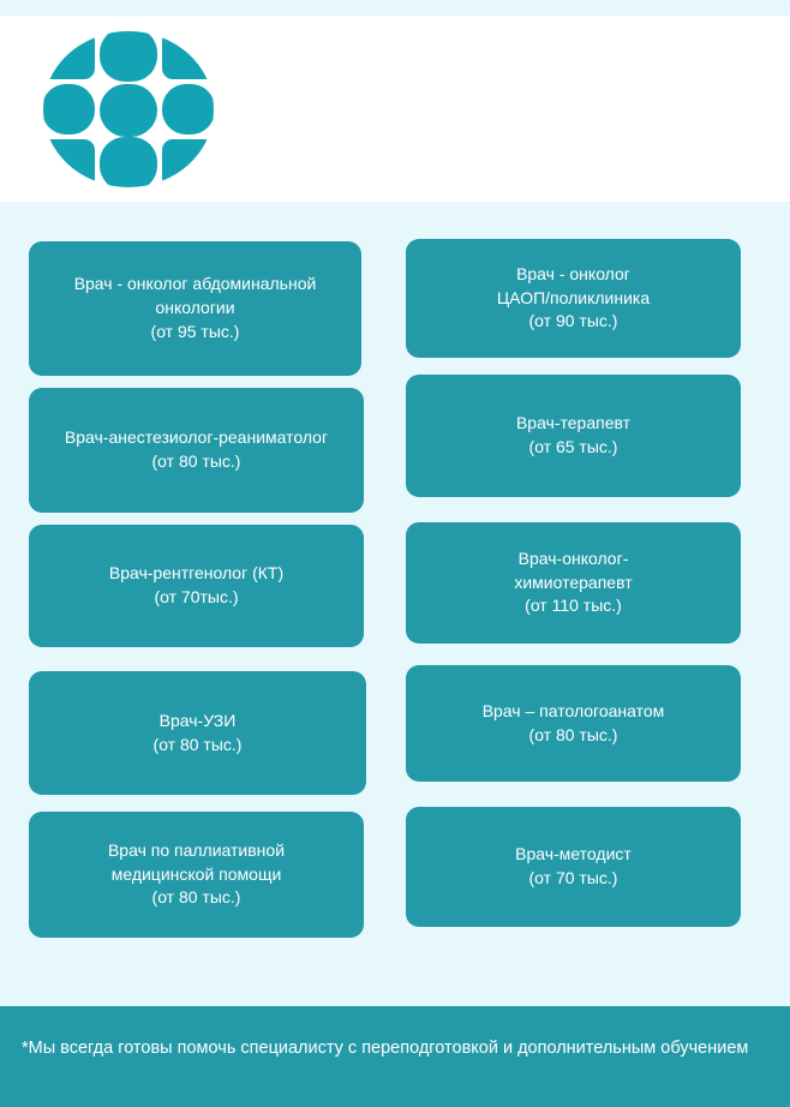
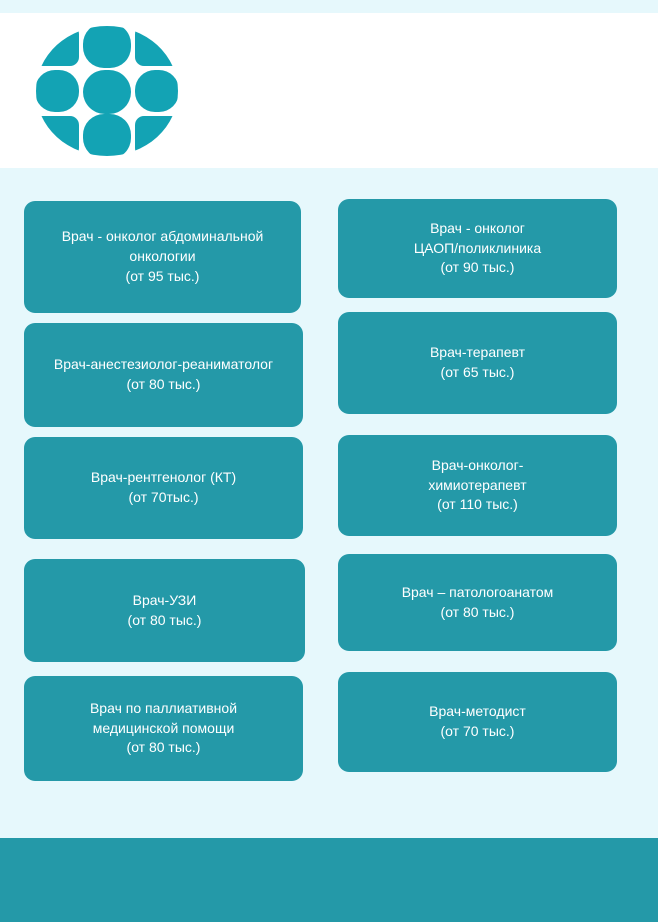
  Врач - онколог абдоминальной
  онкологии
  (от 95 тыс.)
  Врач-анестезиолог-реаниматолог
  (от 80 тыс.)
  Врач-рентгенолог (КТ)
  (от 70тыс.)
  Врач-УЗИ
  (от 80 тыс.)
  Врач по паллиативной
  медицинской помощи
  (от 80 тыс.)
  Врач - онколог
  ЦАОП/поликлиника
  (от 90 тыс.)
  Врач-терапевт
  (от 65 тыс.)
  Врач-онколог-
  химиотерапевт
  (от 110 тыс.)
  Врач – патологоанатом
  (от 80 тыс.)
  Врач-методист
  (от 70 тыс.)
- *Мы всегда готовы помочь специалисту с переподготовкой и дополнительным обучением
